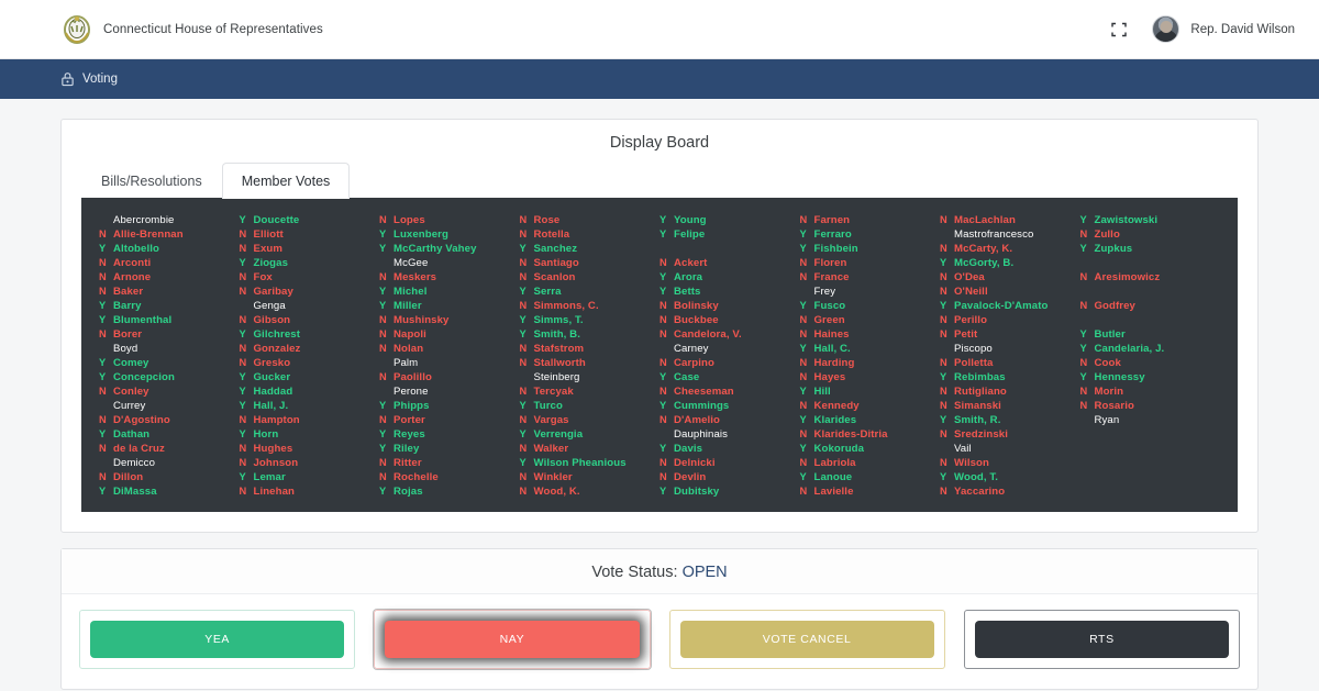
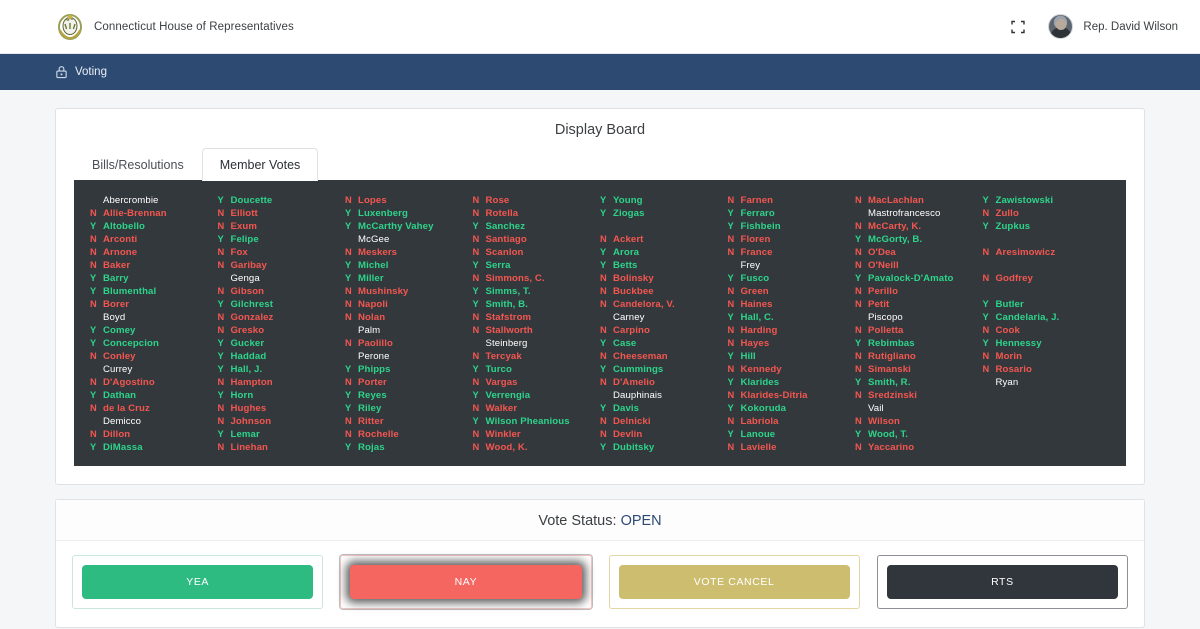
  Connecticut House of Representatives
  Rep. David Wilson
  Voting
  Display Board
  Bills/Resolutions
  Member Votes
  Abercrombie
  N
  Allie-Brennan
  Y
  Altobello
  N
  Arconti
  N
  Arnone
  N
  Baker
  Y
  Barry
  Y
  Blumenthal
  N
  Borer
  Boyd
  Y
  Comey
  Y
  Concepcion
  N
  Conley
  Currey
  N
  D'Agostino
  Y
  Dathan
  N
  de la Cruz
  Demicco
  N
  Dillon
  Y
  DiMassa
  Y
  Doucette
  N
  Elliott
  N
  Exum
  Y
- Ziogas
+ Felipe
  N
  Fox
  N
  Garibay
  Genga
  N
  Gibson
  Y
  Gilchrest
  N
  Gonzalez
  N
  Gresko
  Y
  Gucker
  Y
  Haddad
  Y
  Hall, J.
  N
  Hampton
  Y
  Horn
  N
  Hughes
  N
  Johnson
  Y
  Lemar
  N
  Linehan
  N
  Lopes
  Y
  Luxenberg
  Y
  McCarthy Vahey
  McGee
  N
  Meskers
  Y
  Michel
  Y
  Miller
  N
  Mushinsky
  N
  Napoli
  N
  Nolan
  Palm
  N
  Paolillo
  Perone
  Y
  Phipps
  N
  Porter
  Y
  Reyes
  Y
  Riley
  N
  Ritter
  N
  Rochelle
  Y
  Rojas
  N
  Rose
  N
  Rotella
  Y
  Sanchez
  N
  Santiago
  N
  Scanlon
  Y
  Serra
  N
  Simmons, C.
  Y
  Simms, T.
  Y
  Smith, B.
  N
  Stafstrom
  N
  Stallworth
  Steinberg
  N
  Tercyak
  Y
  Turco
  N
  Vargas
  Y
  Verrengia
  N
  Walker
  Y
  Wilson Pheanious
  N
  Winkler
  N
  Wood, K.
  Y
  Young
  Y
- Felipe
+ Ziogas
  N
  Ackert
  Y
  Arora
  Y
  Betts
  N
  Bolinsky
  N
  Buckbee
  N
  Candelora, V.
  Carney
  N
  Carpino
  Y
  Case
  N
  Cheeseman
  Y
  Cummings
  N
  D'Amelio
  Dauphinais
  Y
  Davis
  N
  Delnicki
  N
  Devlin
  Y
  Dubitsky
  N
  Farnen
  Y
  Ferraro
  Y
  Fishbein
  N
  Floren
  N
  France
  Frey
  Y
  Fusco
  N
  Green
  N
  Haines
  Y
  Hall, C.
  N
  Harding
  N
  Hayes
  Y
  Hill
  N
  Kennedy
  Y
  Klarides
  N
  Klarides-Ditria
  Y
  Kokoruda
  N
  Labriola
  Y
  Lanoue
  N
  Lavielle
  N
  MacLachlan
  Mastrofrancesco
  N
  McCarty, K.
  Y
  McGorty, B.
  N
  O'Dea
  N
  O'Neill
  Y
  Pavalock-D'Amato
  N
  Perillo
  N
  Petit
  Piscopo
  N
  Polletta
  Y
  Rebimbas
  N
  Rutigliano
  N
  Simanski
  Y
  Smith, R.
  N
  Sredzinski
  Vail
  N
  Wilson
  Y
  Wood, T.
  N
  Yaccarino
  Y
  Zawistowski
  N
  Zullo
  Y
  Zupkus
  N
  Aresimowicz
  N
  Godfrey
  Y
  Butler
  Y
  Candelaria, J.
  N
  Cook
  Y
  Hennessy
  N
  Morin
  N
  Rosario
  Ryan
  Vote Status: OPEN
  YEA
  NAY
  VOTE CANCEL
  RTS
